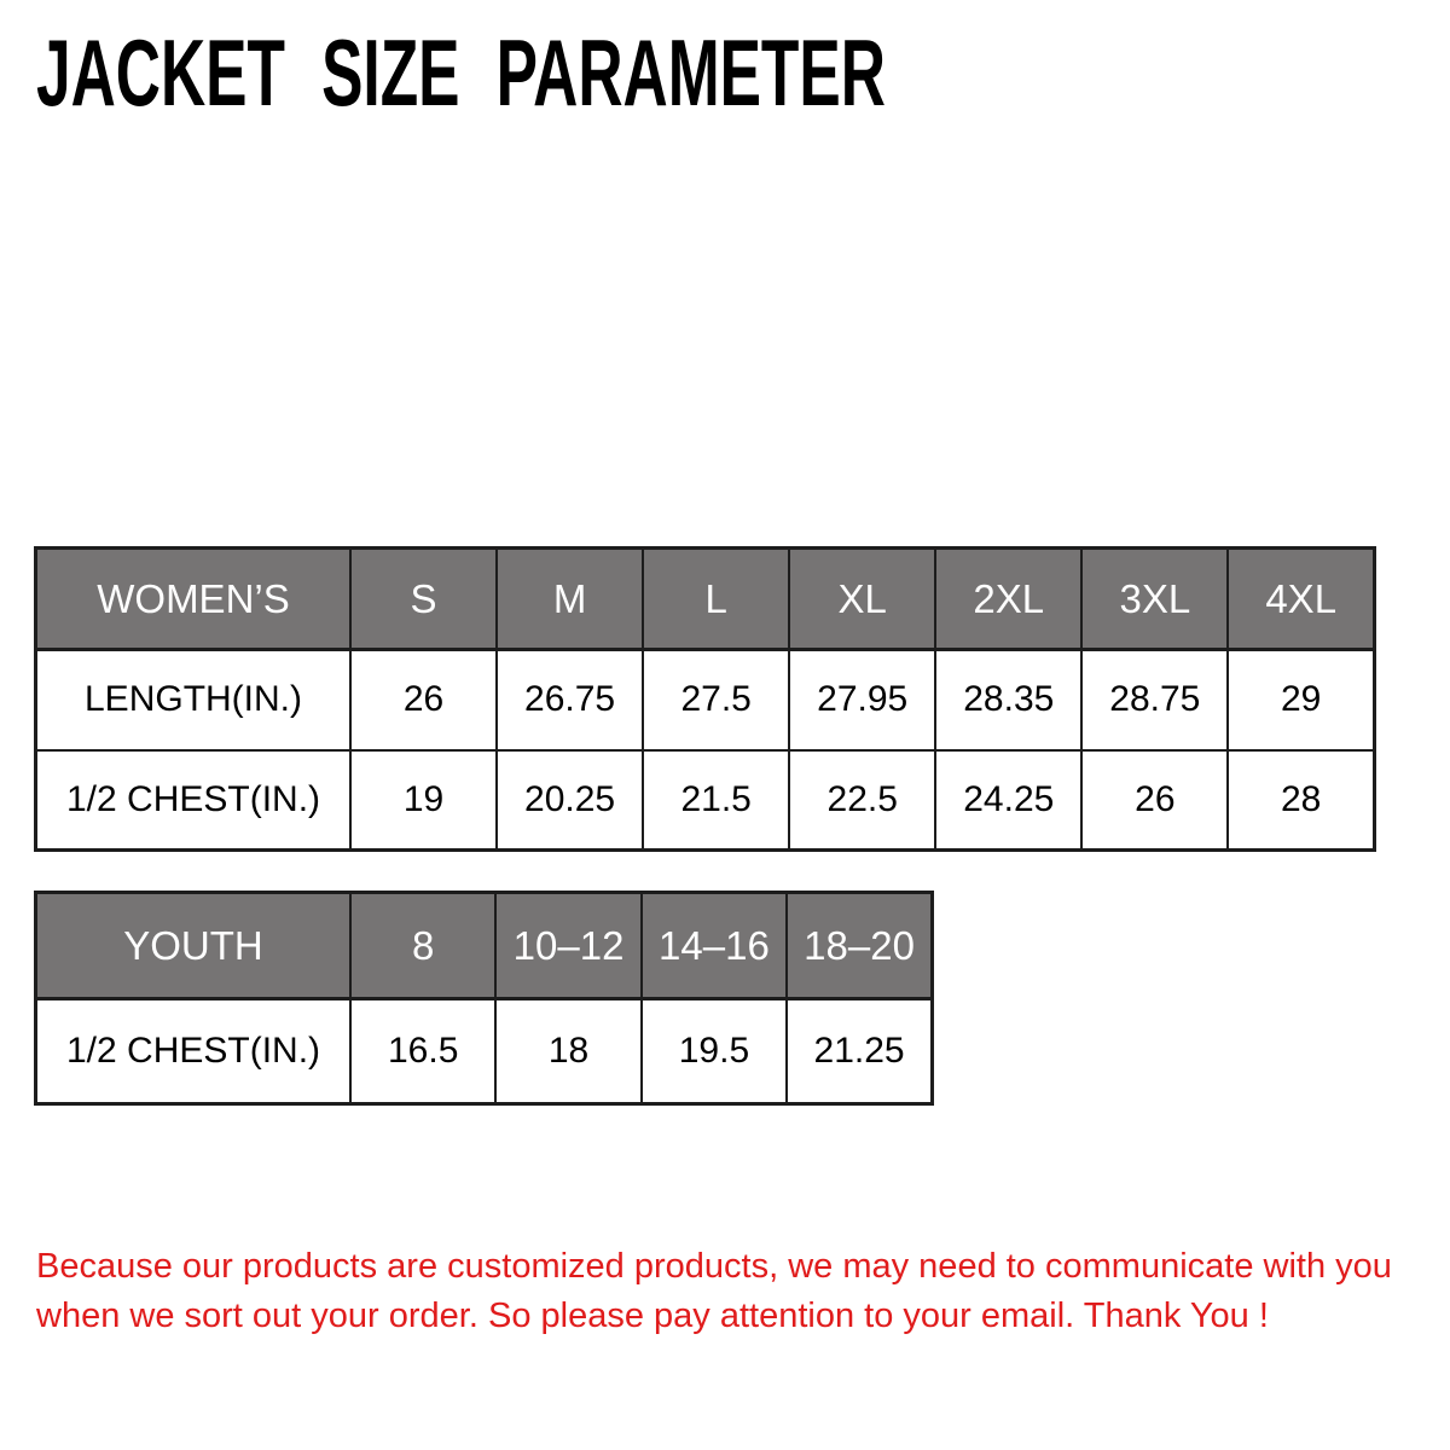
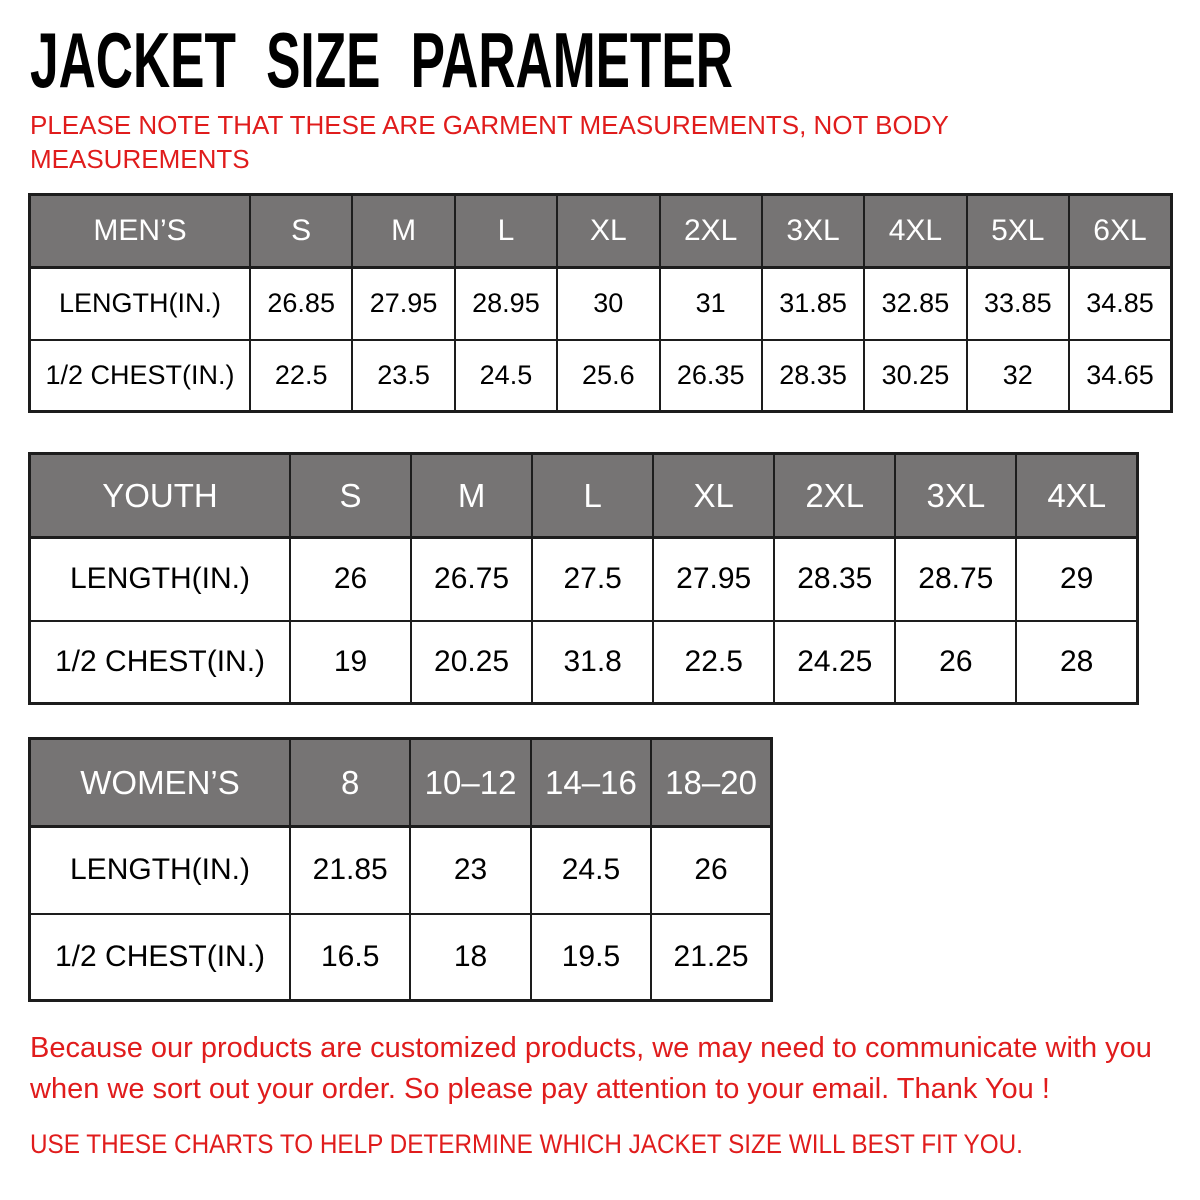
  JACKET SIZE PARAMETER
+ PLEASE NOTE THAT THESE ARE GARMENT MEASUREMENTS, NOT BODY MEASUREMENTS
+ MEN’S	S	M	L	XL	2XL	3XL	4XL	5XL	6XL
+ LENGTH(IN.)	26.85	27.95	28.95	30	31	31.85	32.85	33.85	34.85
+ 1/2 CHEST(IN.)	22.5	23.5	24.5	25.6	26.35	28.35	30.25	32	34.65
- WOMEN’S	S	M	L	XL	2XL	3XL	4XL
+ YOUTH	S	M	L	XL	2XL	3XL	4XL
  LENGTH(IN.)	26	26.75	27.5	27.95	28.35	28.75	29
- 1/2 CHEST(IN.)	19	20.25	21.5	22.5	24.25	26	28
+ 1/2 CHEST(IN.)	19	20.25	31.8	22.5	24.25	26	28
- YOUTH	8	10–12	14–16	18–20
+ WOMEN’S	8	10–12	14–16	18–20
+ LENGTH(IN.)	21.85	23	24.5	26
  1/2 CHEST(IN.)	16.5	18	19.5	21.25
  Because our products are customized products, we may need to communicate with you when we sort out your order. So please pay attention to your email. Thank You !
+ USE THESE CHARTS TO HELP DETERMINE WHICH JACKET SIZE WILL BEST FIT YOU.
